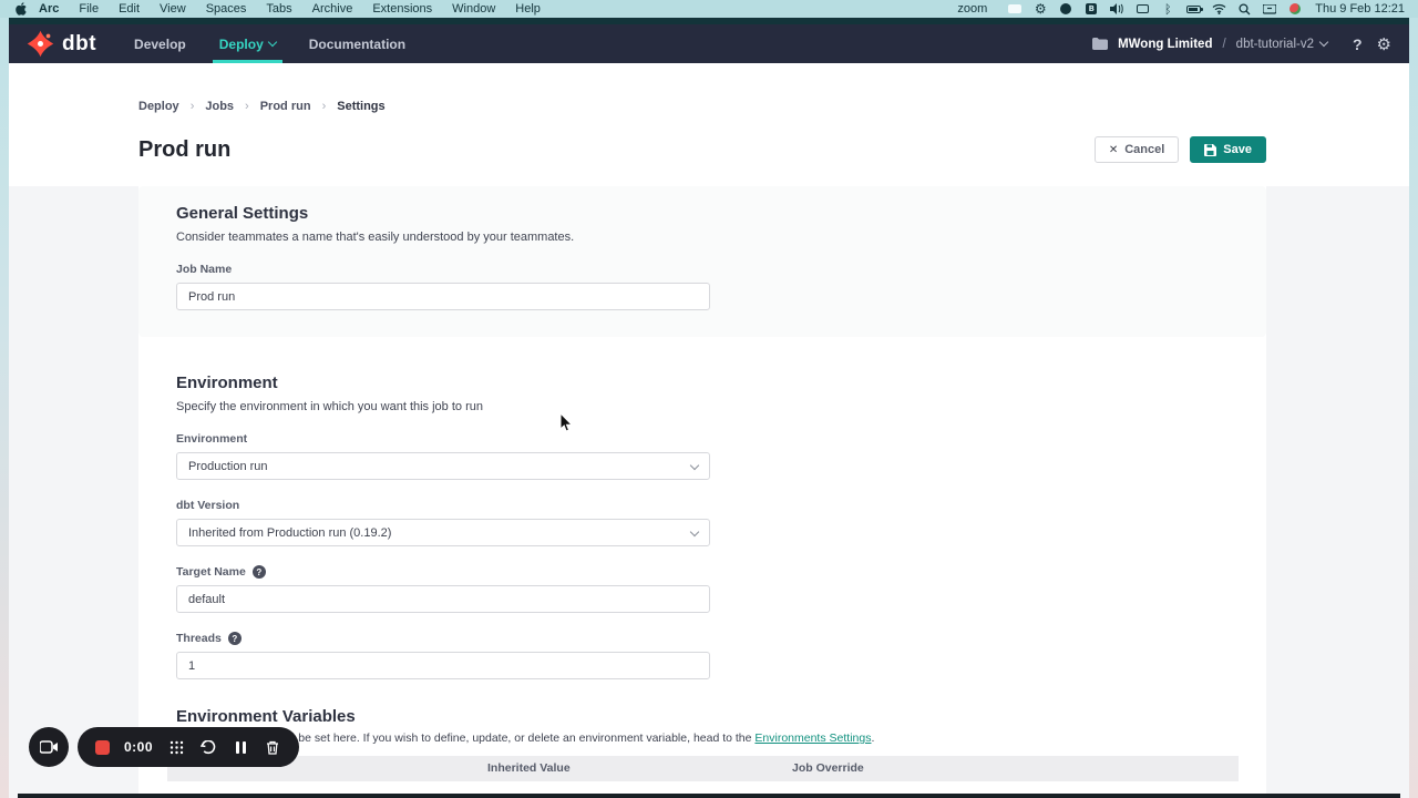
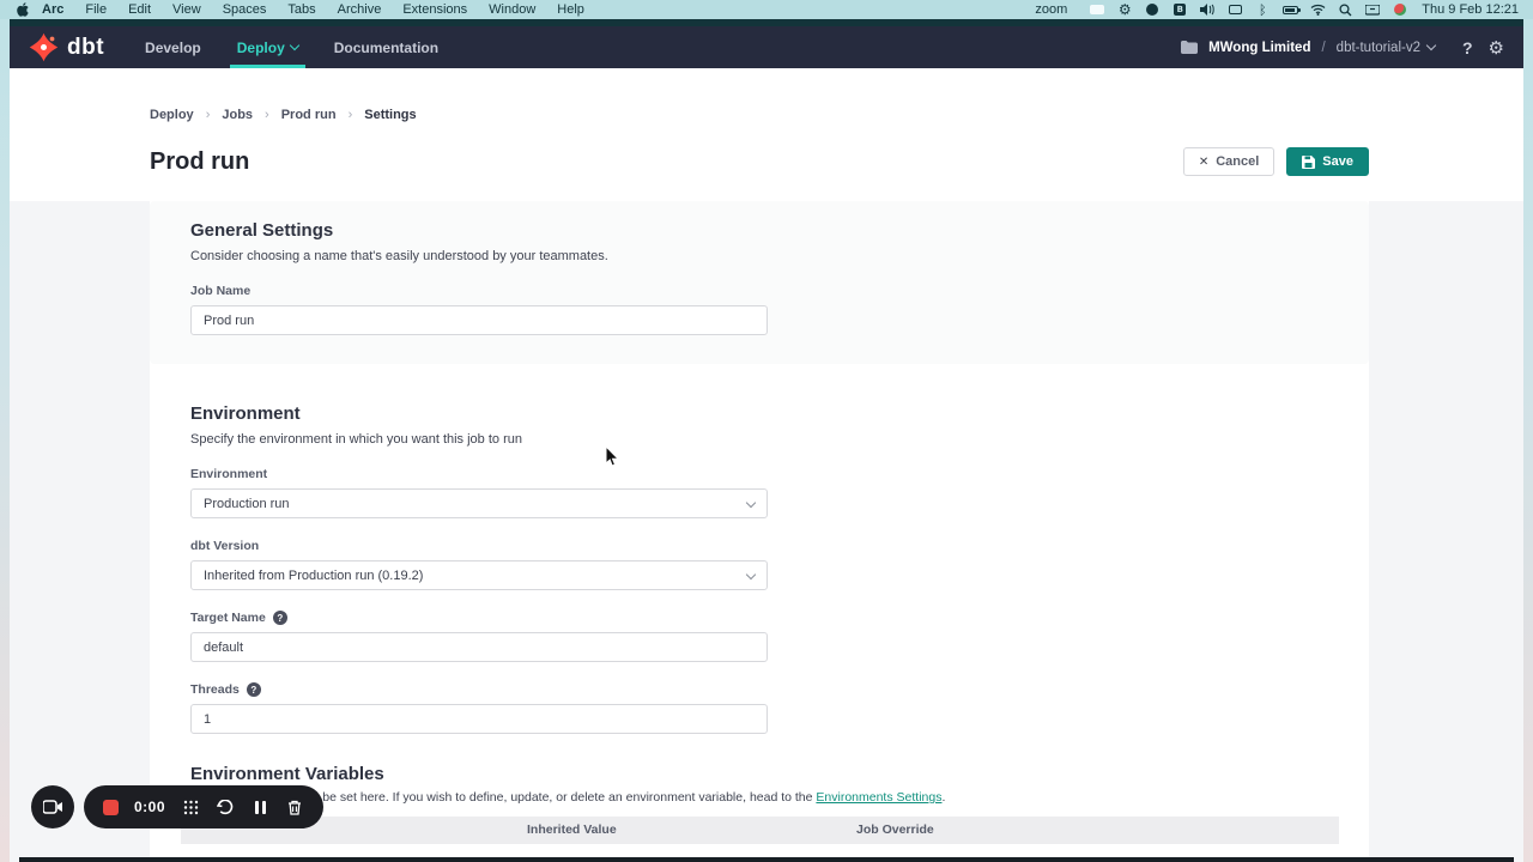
  Arc
  File
  Edit
  View
  Spaces
  Tabs
  Archive
  Extensions
  Window
  Help
  zoom
  ⚙
  B
  ᛒ
  Thu 9 Feb 12:21
  dbt
  Develop
  Deploy
  Documentation
  MWong Limited
  /
  dbt-tutorial-v2
  ?
  ⚙
  Deploy
  ›
  Jobs
  ›
  Prod run
  ›
  Settings
  Prod run
  ✕
  Cancel
  Save
  General Settings
- Consider teammates a name that's easily understood by your teammates.
+ Consider choosing a name that's easily understood by your teammates.
  Job Name
  Prod run
  Environment
  Specify the environment in which you want this job to run
  Environment
  Production run
  dbt Version
  Inherited from Production run (0.19.2)
  Target Name
  ?
  default
  Threads
  ?
  1
  Environment Variables
  be set here. If you wish to define, update, or delete an environment variable, head to the Environments Settings.
  Inherited Value
  Job Override
  0:00
